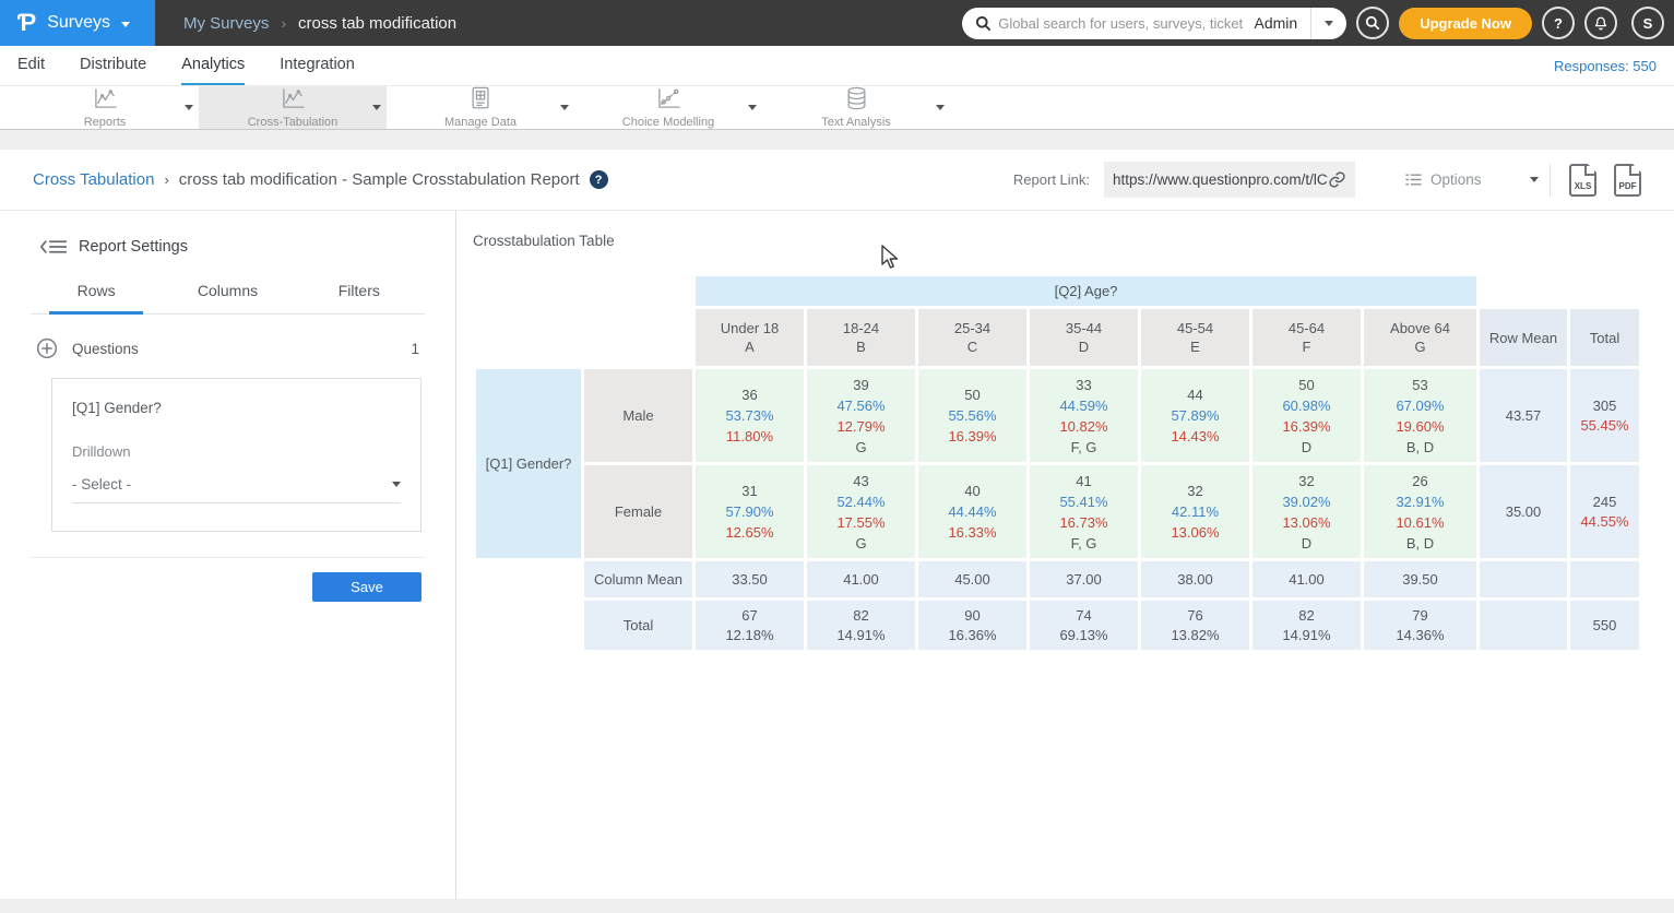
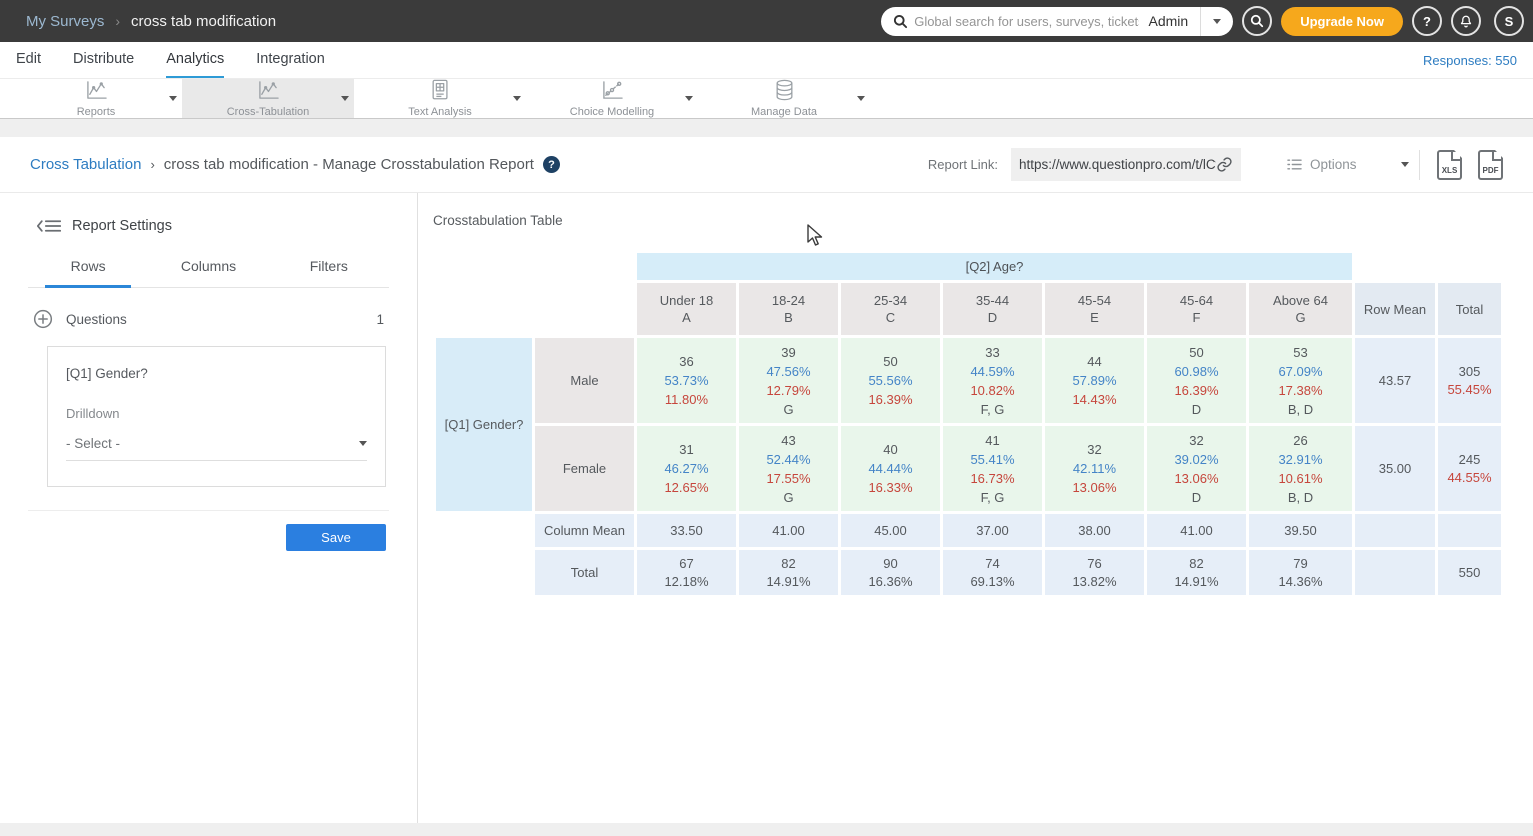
- Ƥ
- Surveys
  My Surveys
  ›
  cross tab modification
  Global search for users, surveys, ticket
  Admin
  Upgrade Now
  ?
  S
  Edit
  Distribute
  Analytics
  Integration
  Responses: 550
  Reports
  Cross-Tabulation
- Manage Data
+ Text Analysis
  Choice Modelling
- Text Analysis
+ Manage Data
  Cross Tabulation
  ›
- cross tab modification - Sample Crosstabulation Report
+ cross tab modification - Manage Crosstabulation Report
  ?
  Report Link:
  https://www.questionpro.com/t/lC
  Options
  XLS
  PDF
  Report Settings
  Rows
  Columns
  Filters
  Questions
  1
  [Q1] Gender?
  Drilldown
  - Select -
  Save
  Crosstabulation Table
  	[Q2] Age?
  	Under 18A	18-24B	25-34C	35-44D	45-54E	45-64F	Above 64G	Row Mean	Total
- [Q1] Gender?	Male	3653.73%11.80%	3947.56%12.79%G	5055.56%16.39%	3344.59%10.82%F, G	4457.89%14.43%	5060.98%16.39%D	5367.09%19.60%B, D	43.57	30555.45%
+ [Q1] Gender?	Male	3653.73%11.80%	3947.56%12.79%G	5055.56%16.39%	3344.59%10.82%F, G	4457.89%14.43%	5060.98%16.39%D	5367.09%17.38%B, D	43.57	30555.45%
- Female	3157.90%12.65%	4352.44%17.55%G	4044.44%16.33%	4155.41%16.73%F, G	3242.11%13.06%	3239.02%13.06%D	2632.91%10.61%B, D	35.00	24544.55%
+ Female	3146.27%12.65%	4352.44%17.55%G	4044.44%16.33%	4155.41%16.73%F, G	3242.11%13.06%	3239.02%13.06%D	2632.91%10.61%B, D	35.00	24544.55%
  	Column Mean	33.50	41.00	45.00	37.00	38.00	41.00	39.50
  	Total	6712.18%	8214.91%	9016.36%	7469.13%	7613.82%	8214.91%	7914.36%		550
